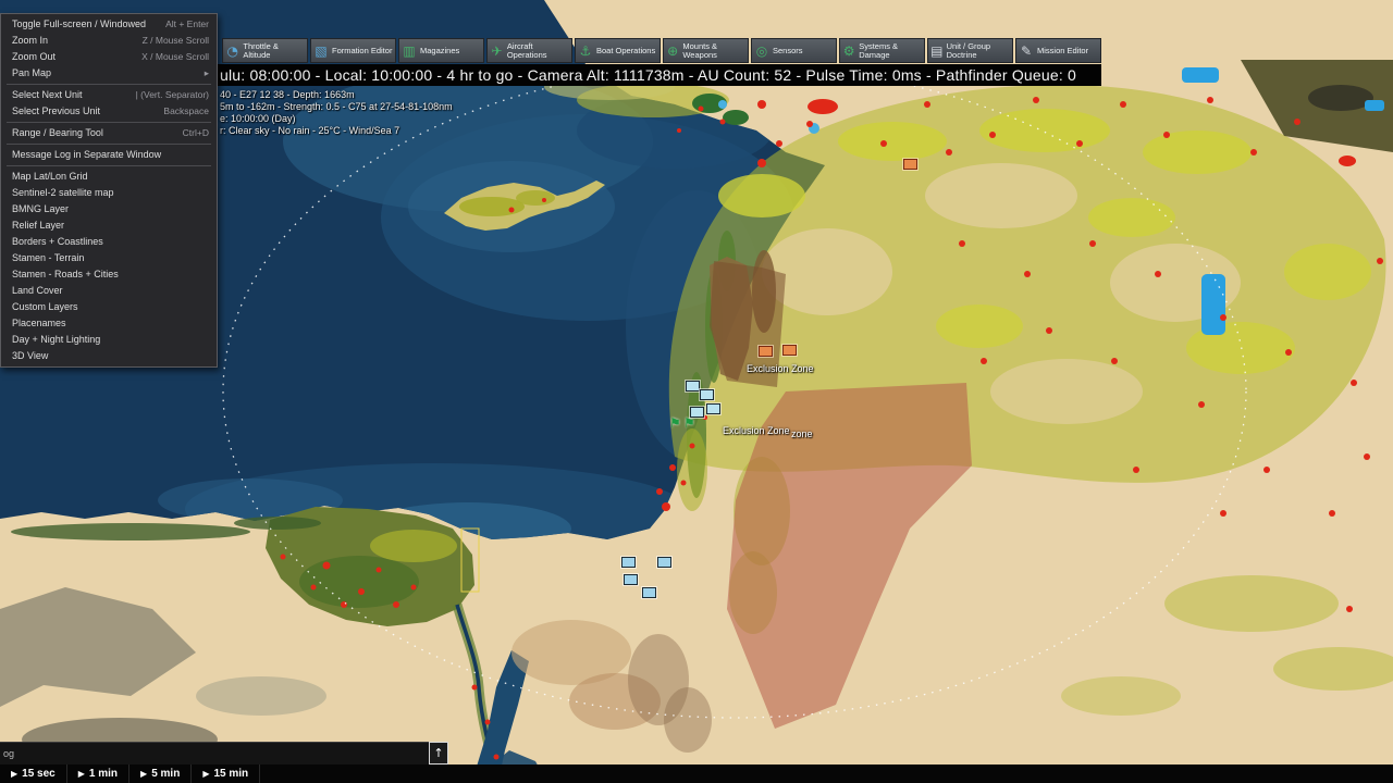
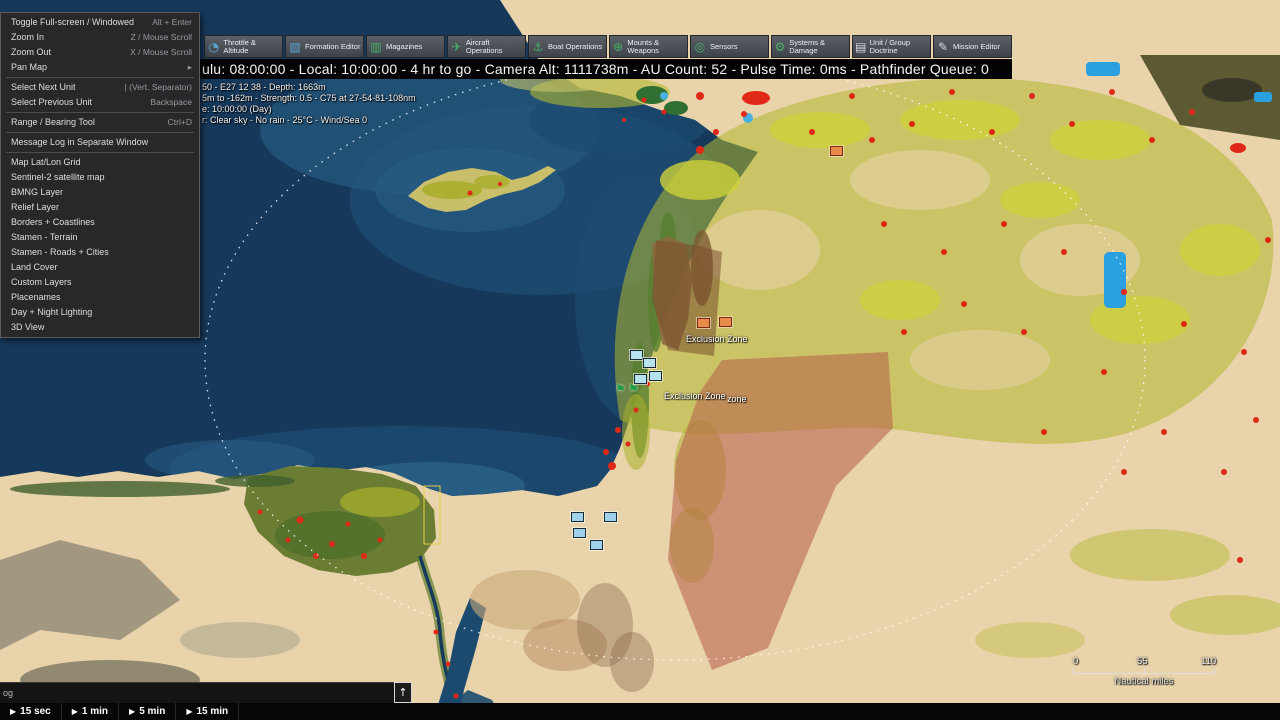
  ⚑
  ⚑
  Exclusion Zone
  Exclusion Zone
  zone
+ 0
+ 55
+ 110
+ Nautical miles
  Toggle Full-screen / Windowed
  Alt + Enter
  Zoom In
  Z / Mouse Scroll
  Zoom Out
  X / Mouse Scroll
  Pan Map
  ▸
  Select Next Unit
  | (Vert. Separator)
  Select Previous Unit
  Backspace
  Range / Bearing Tool
  Ctrl+D
  Message Log in Separate Window
  Map Lat/Lon Grid
  Sentinel-2 satellite map
  BMNG Layer
  Relief Layer
  Borders + Coastlines
  Stamen - Terrain
  Stamen - Roads + Cities
  Land Cover
  Custom Layers
  Placenames
  Day + Night Lighting
  3D View
  ◔
  Throttle & Altitude
  ▧
  Formation Editor
  ▥
  Magazines
  ✈
  Aircraft Operations
  ⚓
  Boat Operations
  ⊕
  Mounts & Weapons
  ◎
  Sensors
  ⚙
  Systems & Damage
  ▤
  Unit / Group Doctrine
  ✎
  Mission Editor
  ulu: 08:00:00 - Local: 10:00:00 - 4 hr to go - Camera Alt: 1111738m - AU Count: 52 - Pulse Time: 0ms - Pathfinder Queue: 0
- 40 - E27 12 38 - Depth: 1663m
+ 50 - E27 12 38 - Depth: 1663m
  5m to -162m - Strength: 0.5 - C75 at 27-54-81-108nm
  e: 10:00:00 (Day)
- r: Clear sky - No rain - 25°C - Wind/Sea 7
+ r: Clear sky - No rain - 25°C - Wind/Sea 0
  og
  ↑
  ▶
  15 sec
  ▶
  1 min
  ▶
  5 min
  ▶
  15 min
